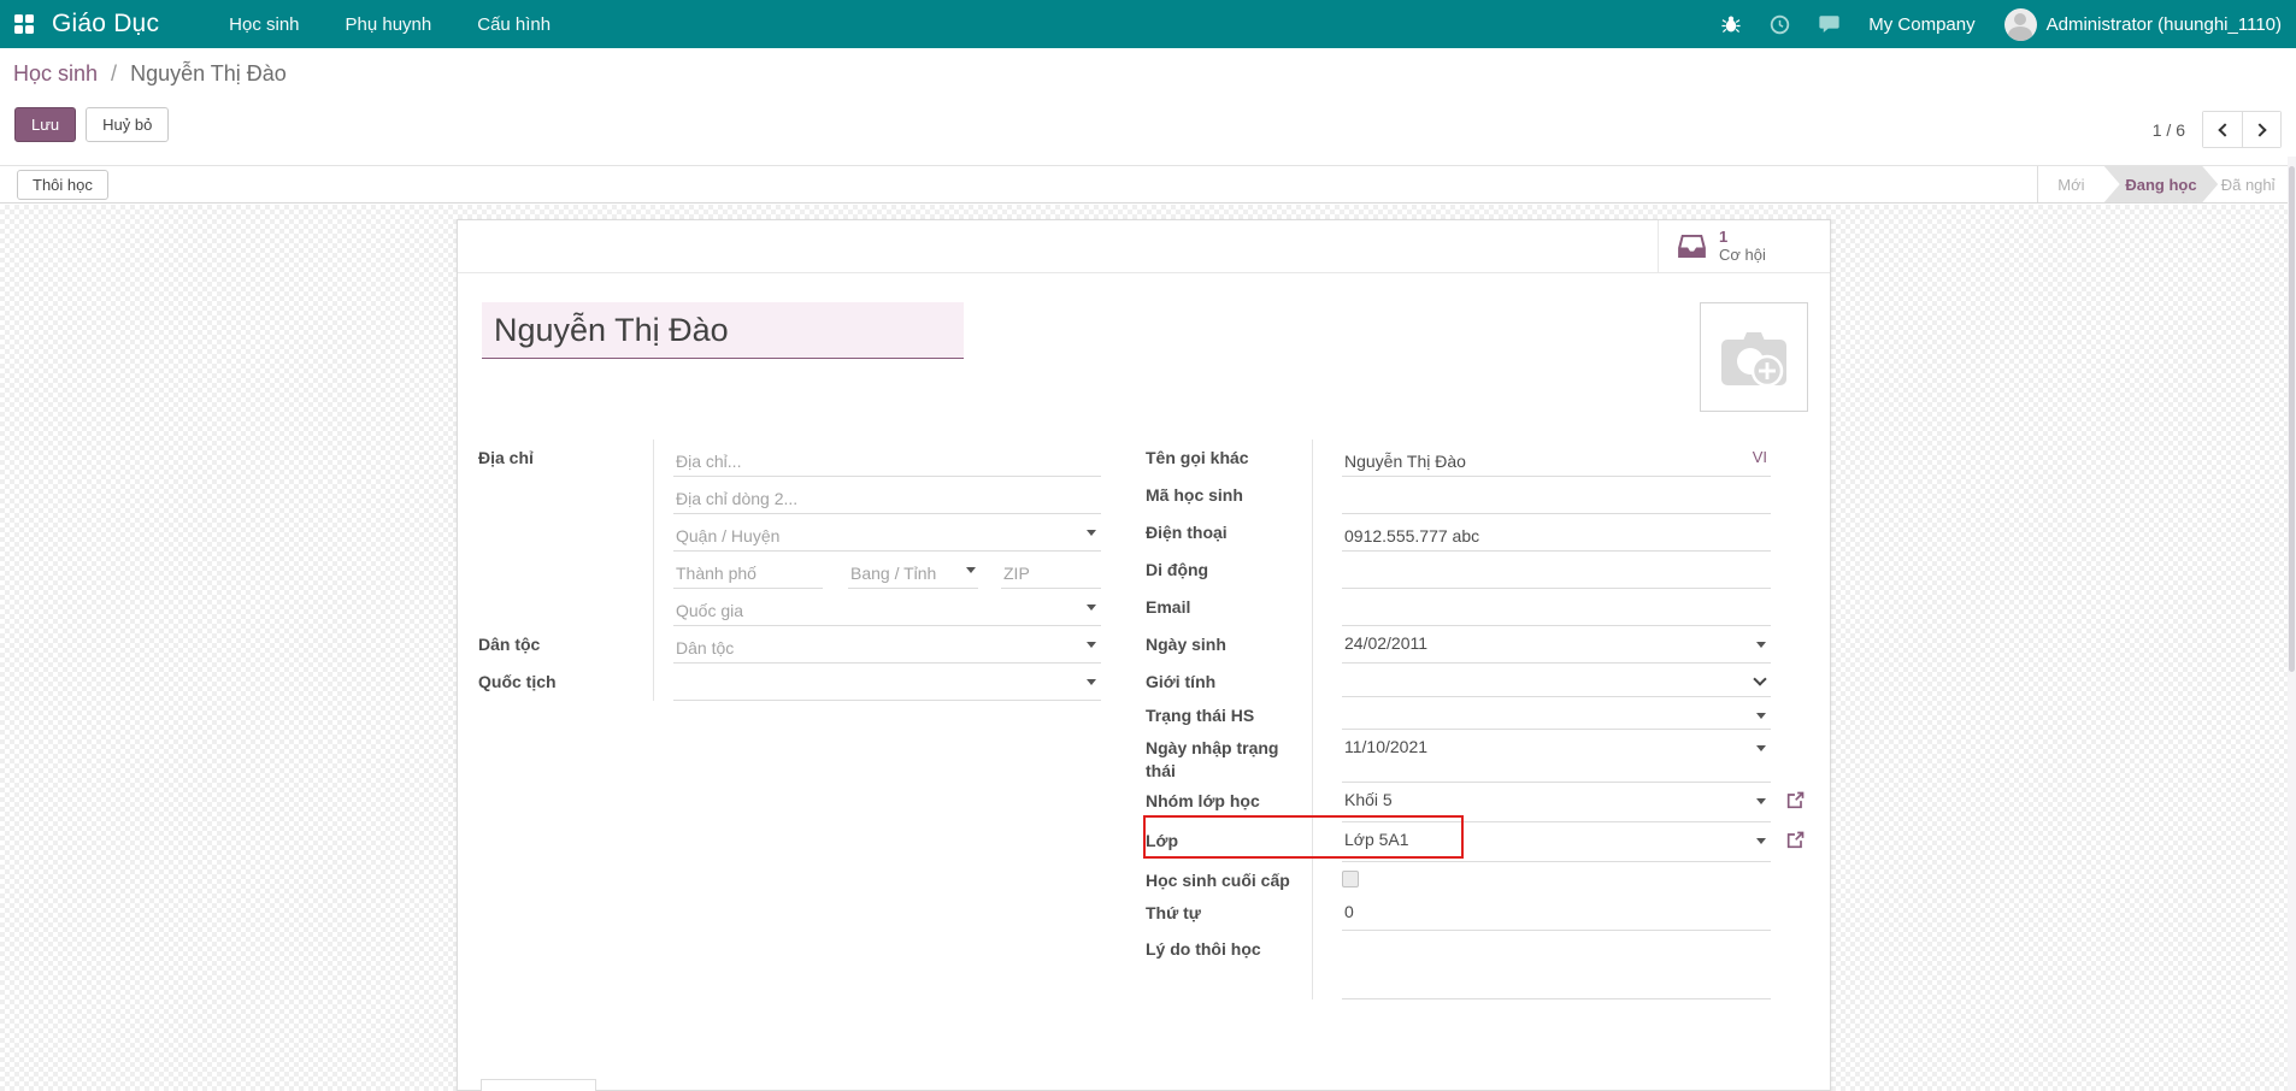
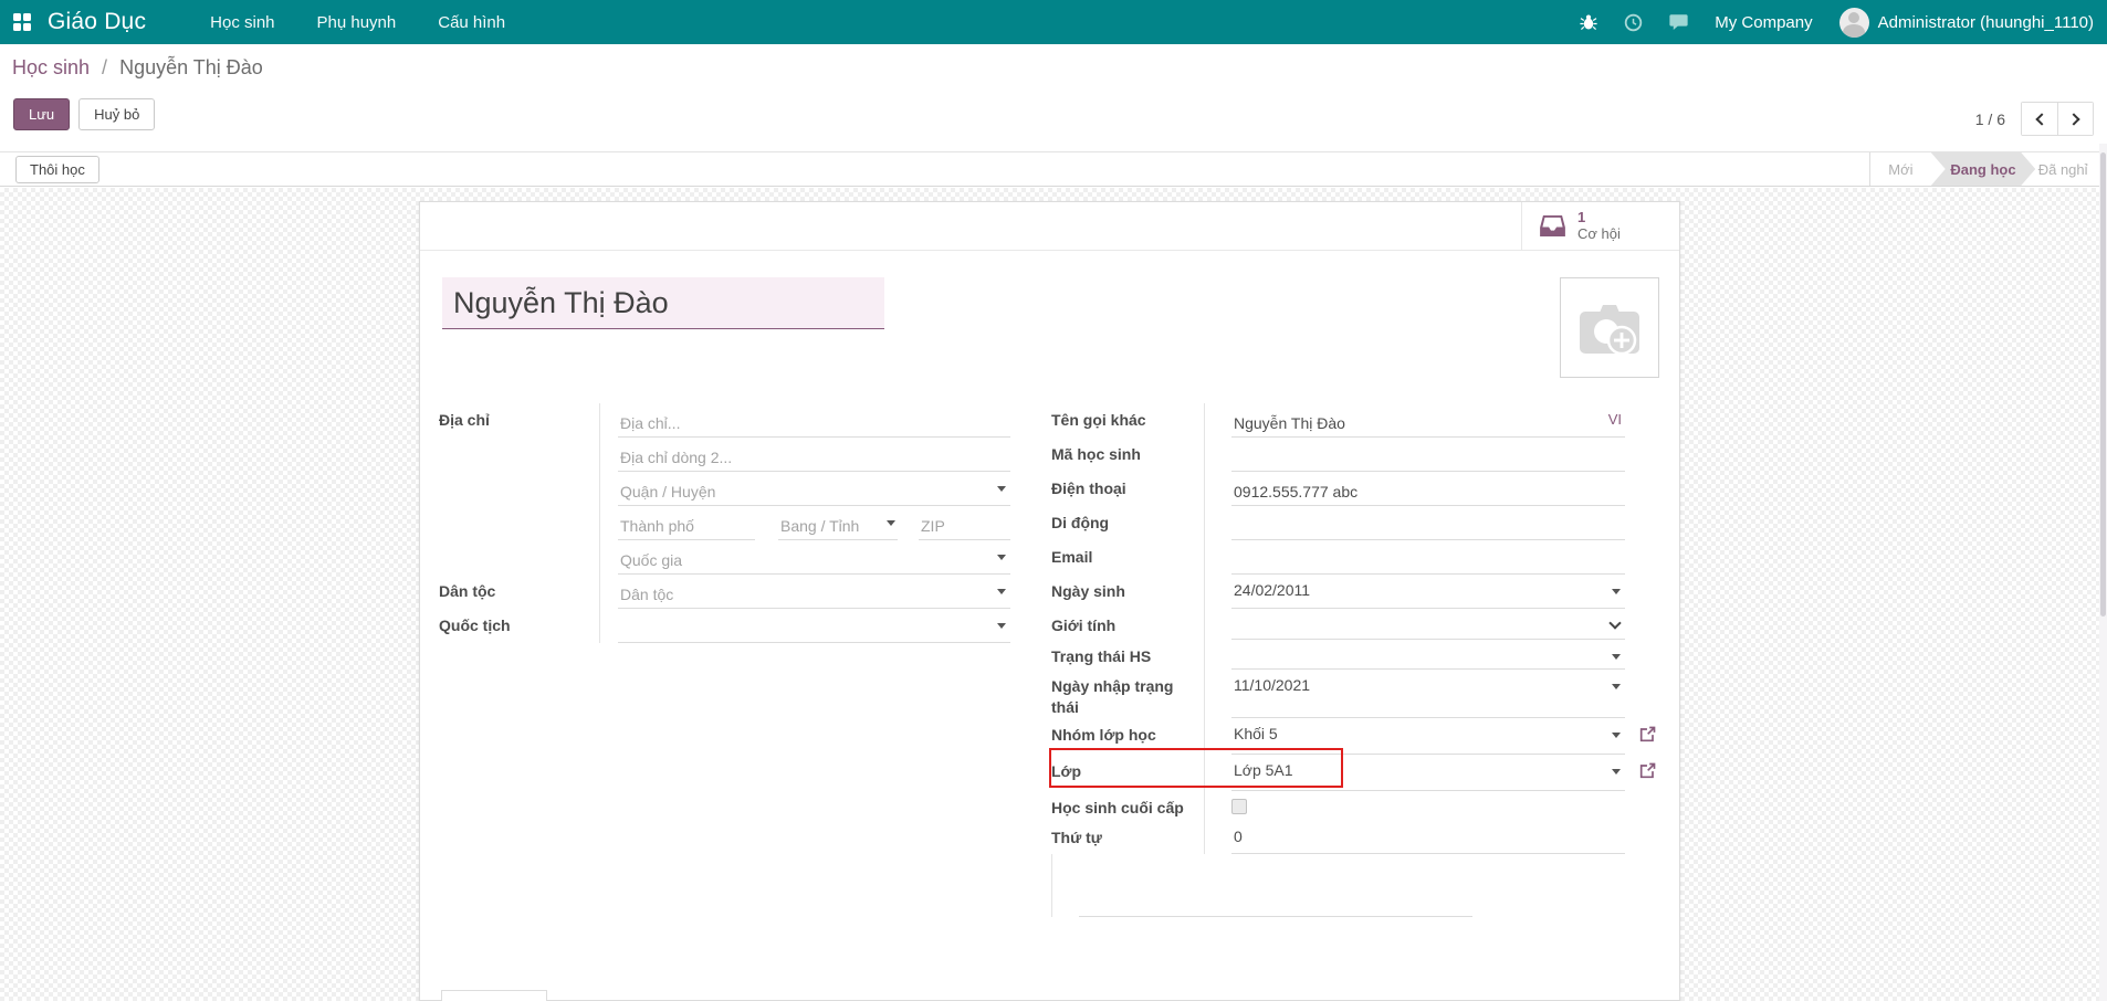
  Giáo Dục
  Học sinh
  Phụ huynh
  Cấu hình
  My Company
  Administrator (huunghi_1110)
  Học sinh / Nguyễn Thị Đào
  Lưu
  Huỷ bỏ
  1 / 6
  Thôi học
  Mới
  Đang học
  Đã nghỉ
  1
  Cơ hội
  Nguyễn Thị Đào
  Địa chỉ
  Địa chỉ...
  Địa chỉ dòng 2...
  Quận / Huyện
  Thành phố
  Bang / Tỉnh
  ZIP
  Quốc gia
  Dân tộc
  Dân tộc
  Quốc tịch
  Tên gọi khác
  Nguyễn Thị Đào
  VI
  Mã học sinh
  Điện thoại
  0912.555.777 abc
  Di động
  Email
  Ngày sinh
  24/02/2011
  Giới tính
  Trạng thái HS
  Ngày nhập trạng thái
  11/10/2021
  Nhóm lớp học
  Khối 5
  Lớp
  Lớp 5A1
  Học sinh cuối cấp
  Thứ tự
  0
- Lý do thôi học
